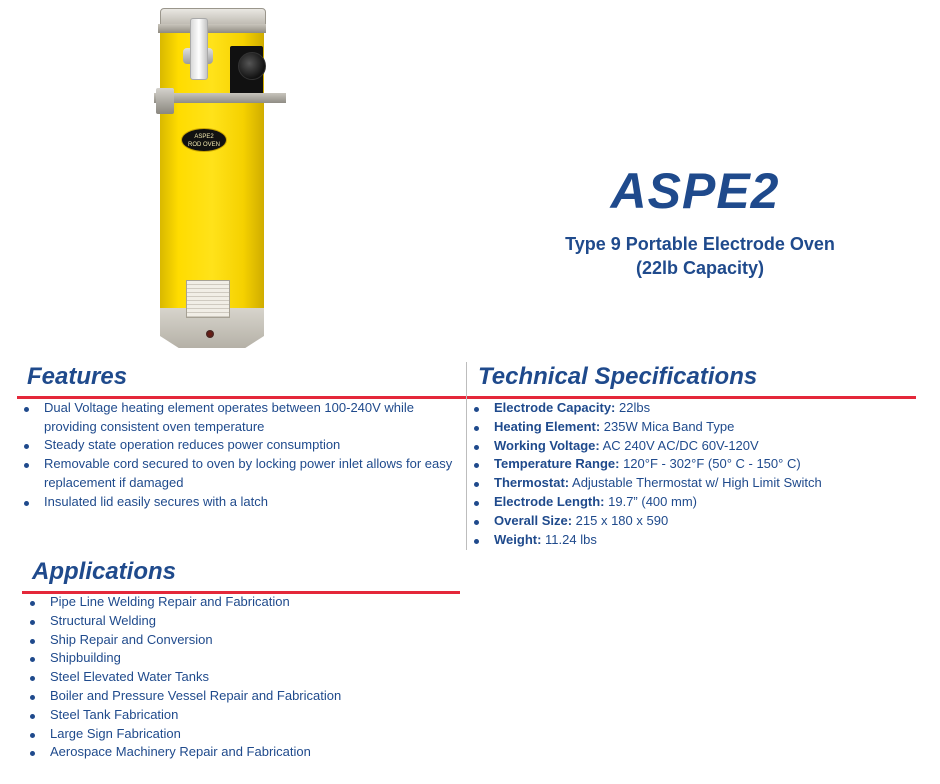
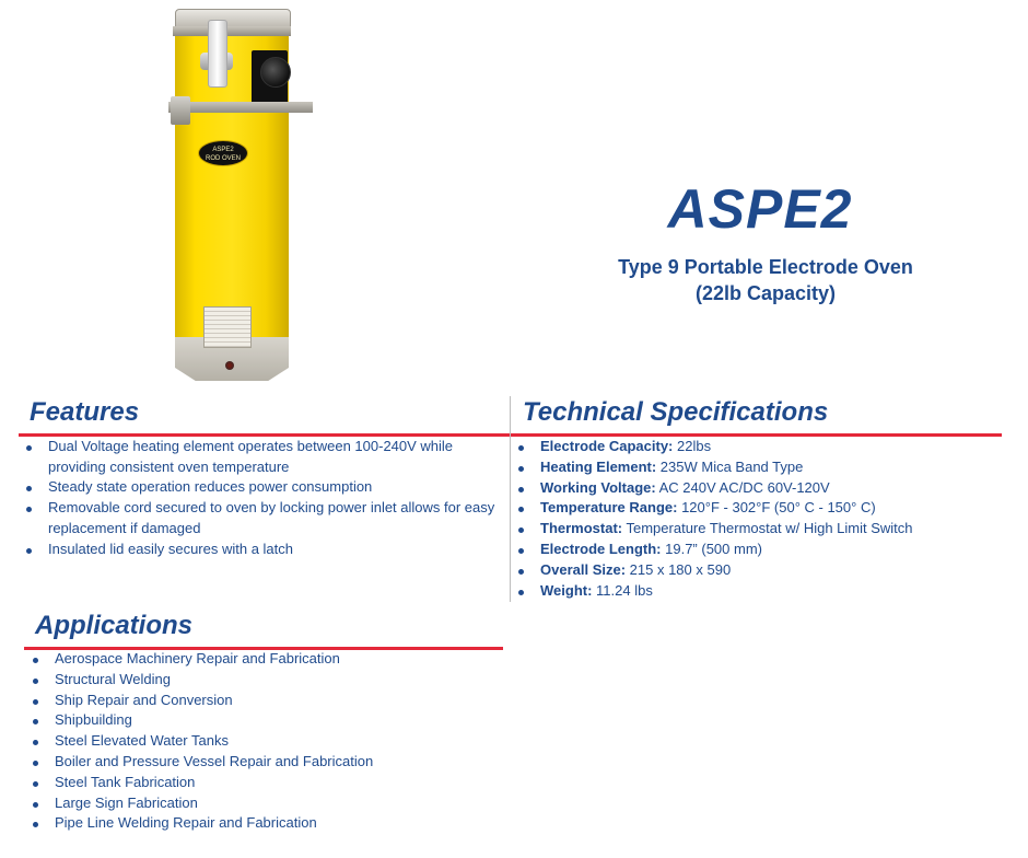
  ASPE2
  Type 9 Portable Electrode Oven
  (22lb Capacity)
  Features
  Dual Voltage heating element operates between 100-240V while providing consistent oven temperature
  Steady state operation reduces power consumption
  Removable cord secured to oven by locking power inlet allows for easy replacement if damaged
  Insulated lid easily secures with a latch
  Technical Specifications
  Electrode Capacity: 22lbs
  Heating Element: 235W Mica Band Type
  Working Voltage: AC 240V AC/DC 60V-120V
  Temperature Range: 120°F - 302°F (50° C - 150° C)
- Thermostat: Adjustable Thermostat w/ High Limit Switch
+ Thermostat: Temperature Thermostat w/ High Limit Switch
- Electrode Length: 19.7” (400 mm)
+ Electrode Length: 19.7” (500 mm)
  Overall Size: 215 x 180 x 590
  Weight: 11.24 lbs
  Applications
- Pipe Line Welding Repair and Fabrication
+ Aerospace Machinery Repair and Fabrication
  Structural Welding
  Ship Repair and Conversion
  Shipbuilding
  Steel Elevated Water Tanks
  Boiler and Pressure Vessel Repair and Fabrication
  Steel Tank Fabrication
  Large Sign Fabrication
- Aerospace Machinery Repair and Fabrication
+ Pipe Line Welding Repair and Fabrication
